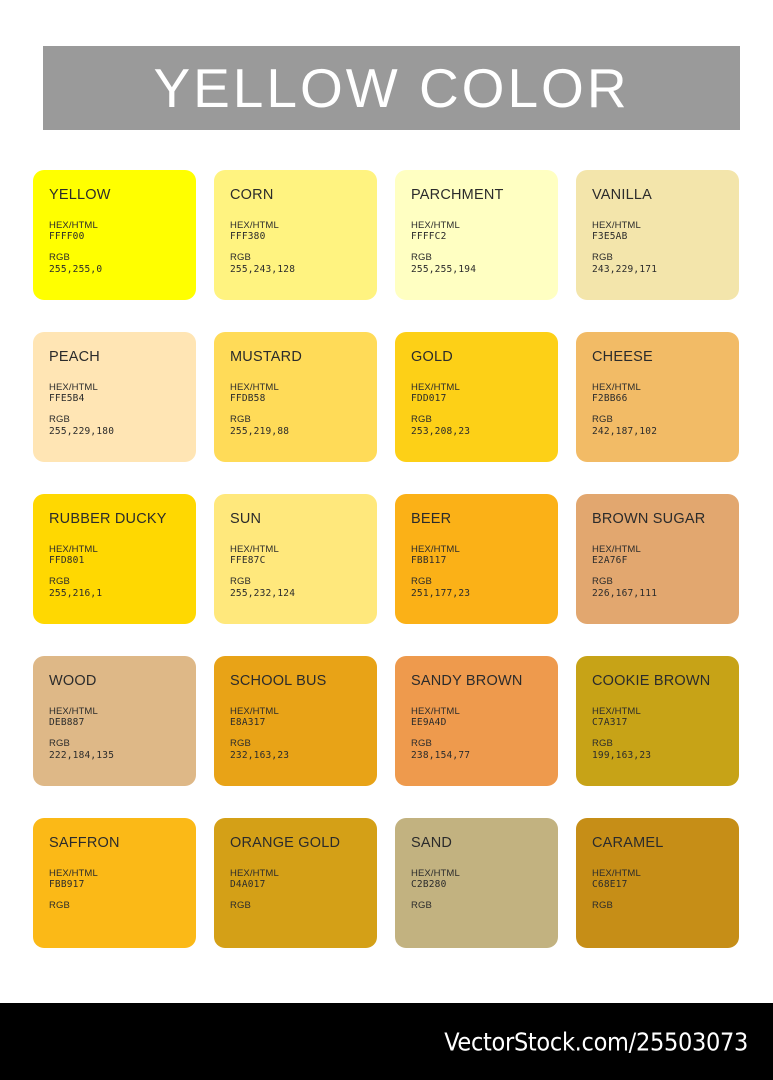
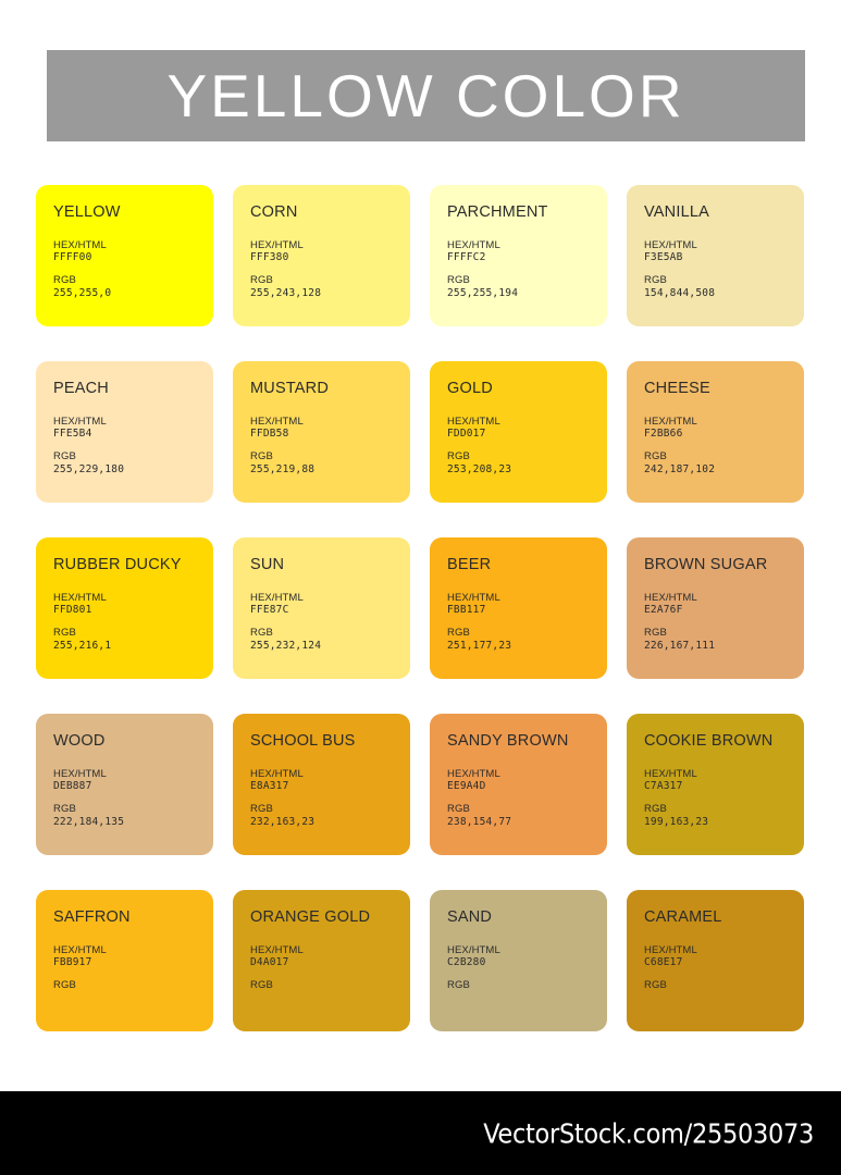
  YELLOW COLOR
  YELLOW
  HEX/HTML
  FFFF00
  RGB
  255,255,0
  CORN
  HEX/HTML
  FFF380
  RGB
  255,243,128
  PARCHMENT
  HEX/HTML
  FFFFC2
  RGB
  255,255,194
  VANILLA
  HEX/HTML
  F3E5AB
  RGB
- 243,229,171
+ 154,844,508
  PEACH
  HEX/HTML
  FFE5B4
  RGB
  255,229,180
  MUSTARD
  HEX/HTML
  FFDB58
  RGB
  255,219,88
  GOLD
  HEX/HTML
  FDD017
  RGB
  253,208,23
  CHEESE
  HEX/HTML
  F2BB66
  RGB
  242,187,102
  RUBBER DUCKY
  HEX/HTML
  FFD801
  RGB
  255,216,1
  SUN
  HEX/HTML
  FFE87C
  RGB
  255,232,124
  BEER
  HEX/HTML
  FBB117
  RGB
  251,177,23
  BROWN SUGAR
  HEX/HTML
  E2A76F
  RGB
  226,167,111
  WOOD
  HEX/HTML
  DEB887
  RGB
  222,184,135
  SCHOOL BUS
  HEX/HTML
  E8A317
  RGB
  232,163,23
  SANDY BROWN
  HEX/HTML
  EE9A4D
  RGB
  238,154,77
  COOKIE BROWN
  HEX/HTML
  C7A317
  RGB
  199,163,23
  SAFFRON
  HEX/HTML
  FBB917
  RGB
  ORANGE GOLD
  HEX/HTML
  D4A017
  RGB
  SAND
  HEX/HTML
  C2B280
  RGB
  CARAMEL
  HEX/HTML
  C68E17
  RGB
  VectorStock.com/25503073
